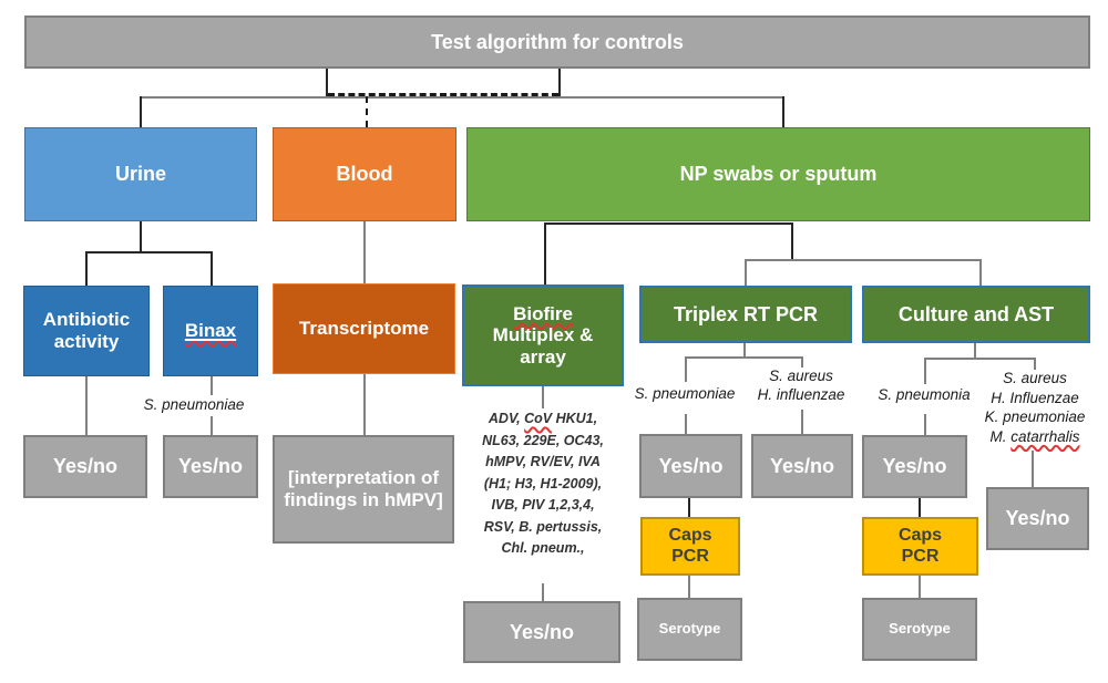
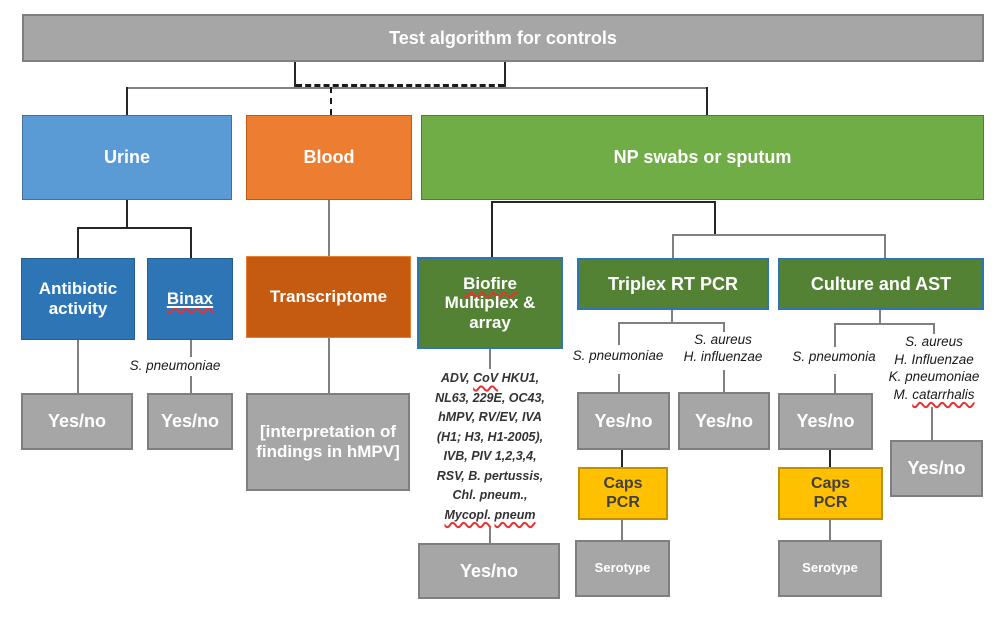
  Test algorithm for controls
  Urine
  Blood
  NP swabs or sputum
  Antibiotic activity
  Binax
  Transcriptome
  Biofire
  Multiplex &
  array
  Triplex RT PCR
  Culture and AST
  S. pneumoniae
  Yes/no
  Yes/no
  [interpretation of findings in hMPV]
  ADV, CoV HKU1,
  NL63, 229E, OC43,
  hMPV, RV/EV, IVA
- (H1; H3, H1-2009),
+ (H1; H3, H1-2005),
  IVB, PIV 1,2,3,4,
  RSV, B. pertussis,
  Chl. pneum.,
+ Mycopl. pneum
  Yes/no
  S. pneumoniae
  S. aureus
  H. influenzae
  Yes/no
  Yes/no
  Caps
  PCR
  Serotype
  S. pneumonia
  S. aureus
  H. Influenzae
  K. pneumoniae
  M. catarrhalis
  Yes/no
  Yes/no
  Caps
  PCR
  Serotype
